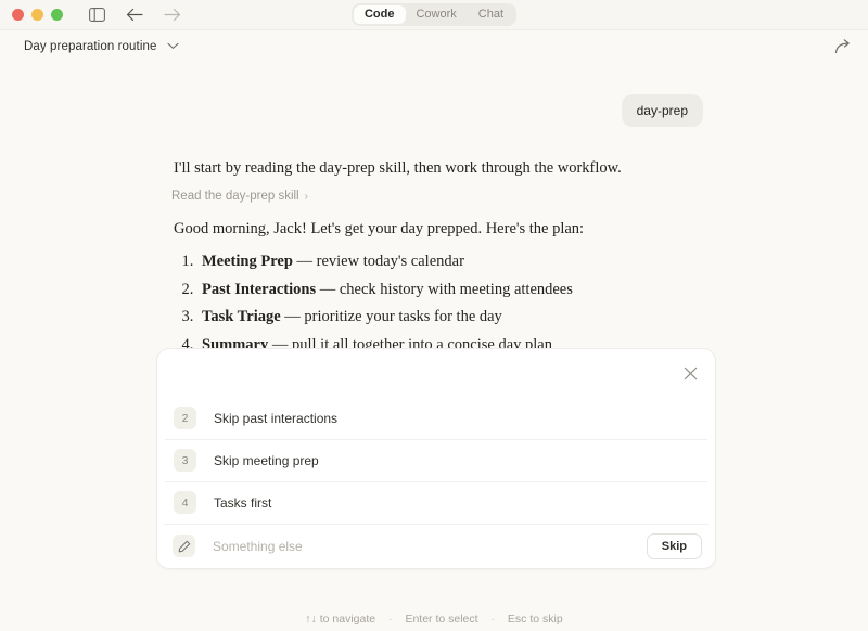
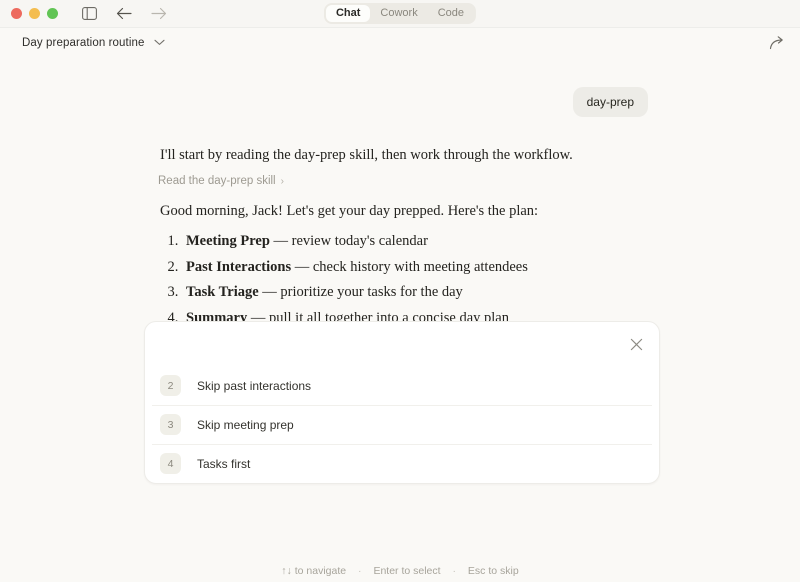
- Code
+ Chat
  Cowork
- Chat
+ Code
  Day preparation routine
  day-prep
  I'll start by reading the day-prep skill, then work through the workflow.
  Read the day-prep skill
  ›
  Good morning, Jack! Let's get your day prepped. Here's the plan:
  Meeting Prep — review today's calendar
  Past Interactions — check history with meeting attendees
  Task Triage — prioritize your tasks for the day
  Summary — pull it all together into a concise day plan
  2
  Skip past interactions
  3
  Skip meeting prep
  4
  Tasks first
- Something else
- Skip
  ↑↓ to navigate · Enter to select · Esc to skip
